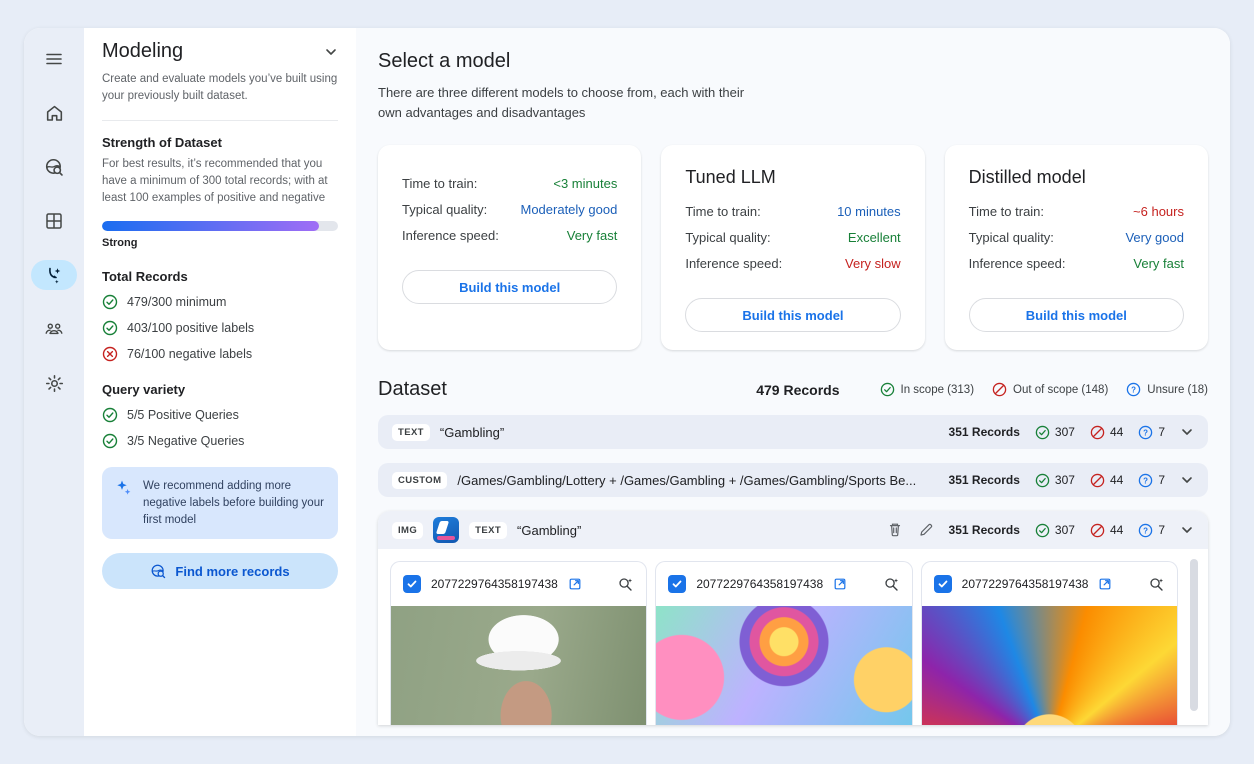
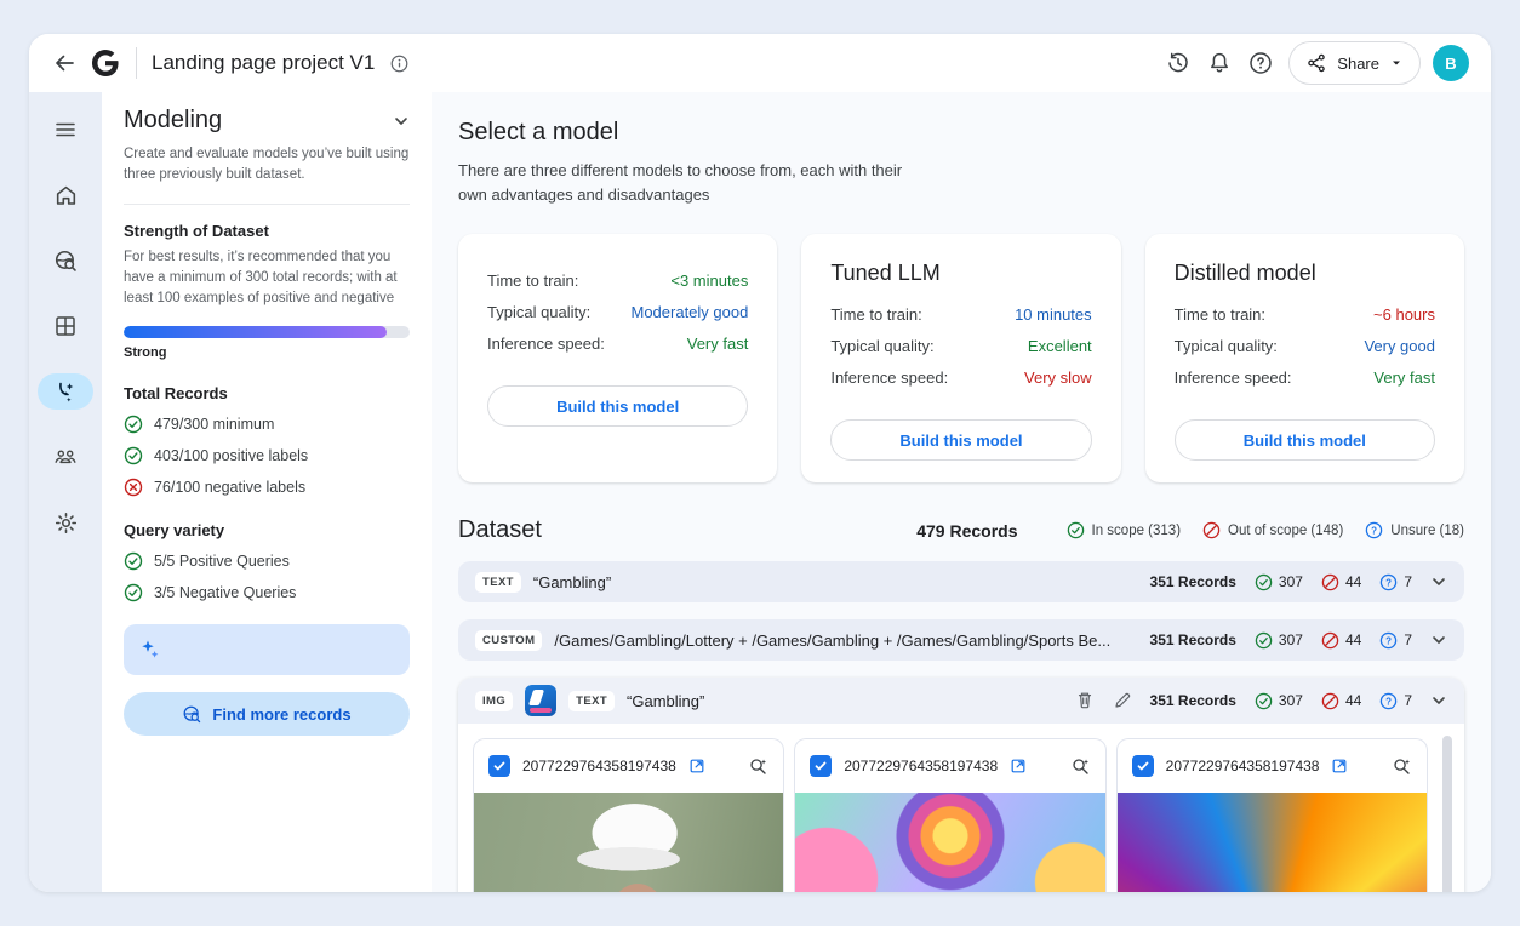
+ Landing page project V1
+ Share
+ B
  Modeling
- Create and evaluate models you’ve built using your previously built dataset.
+ Create and evaluate models you’ve built using three previously built dataset.
  Strength of Dataset
  For best results, it’s recommended that you have a minimum of 300 total records; with at least 100 examples of positive and negative
  Strong
  Total Records
  479/300 minimum
  403/100 positive labels
  76/100 negative labels
  Query variety
  5/5 Positive Queries
  3/5 Negative Queries
- We recommend adding more negative labels before building your first model
  Find more records
  Select a model
  There are three different models to choose from, each with their own advantages and disadvantages
  Time to train:
  <3 minutes
  Typical quality:
  Moderately good
  Inference speed:
  Very fast
  Build this model
  Tuned LLM
  Time to train:
  10 minutes
  Typical quality:
  Excellent
  Inference speed:
  Very slow
  Build this model
  Distilled model
  Time to train:
  ~6 hours
  Typical quality:
  Very good
  Inference speed:
  Very fast
  Build this model
  Dataset
  479 Records
  In scope (313)
  Out of scope (148)
  ?
  Unsure (18)
  TEXT
  “Gambling”
  351 Records
  307
  44
  ?
  7
  CUSTOM
  /Games/Gambling/Lottery + /Games/Gambling + /Games/Gambling/Sports Be...
  351 Records
  307
  44
  ?
  7
  IMG
  TEXT
  “Gambling”
  351 Records
  307
  44
  ?
  7
  2077229764358197438
  2077229764358197438
  2077229764358197438
